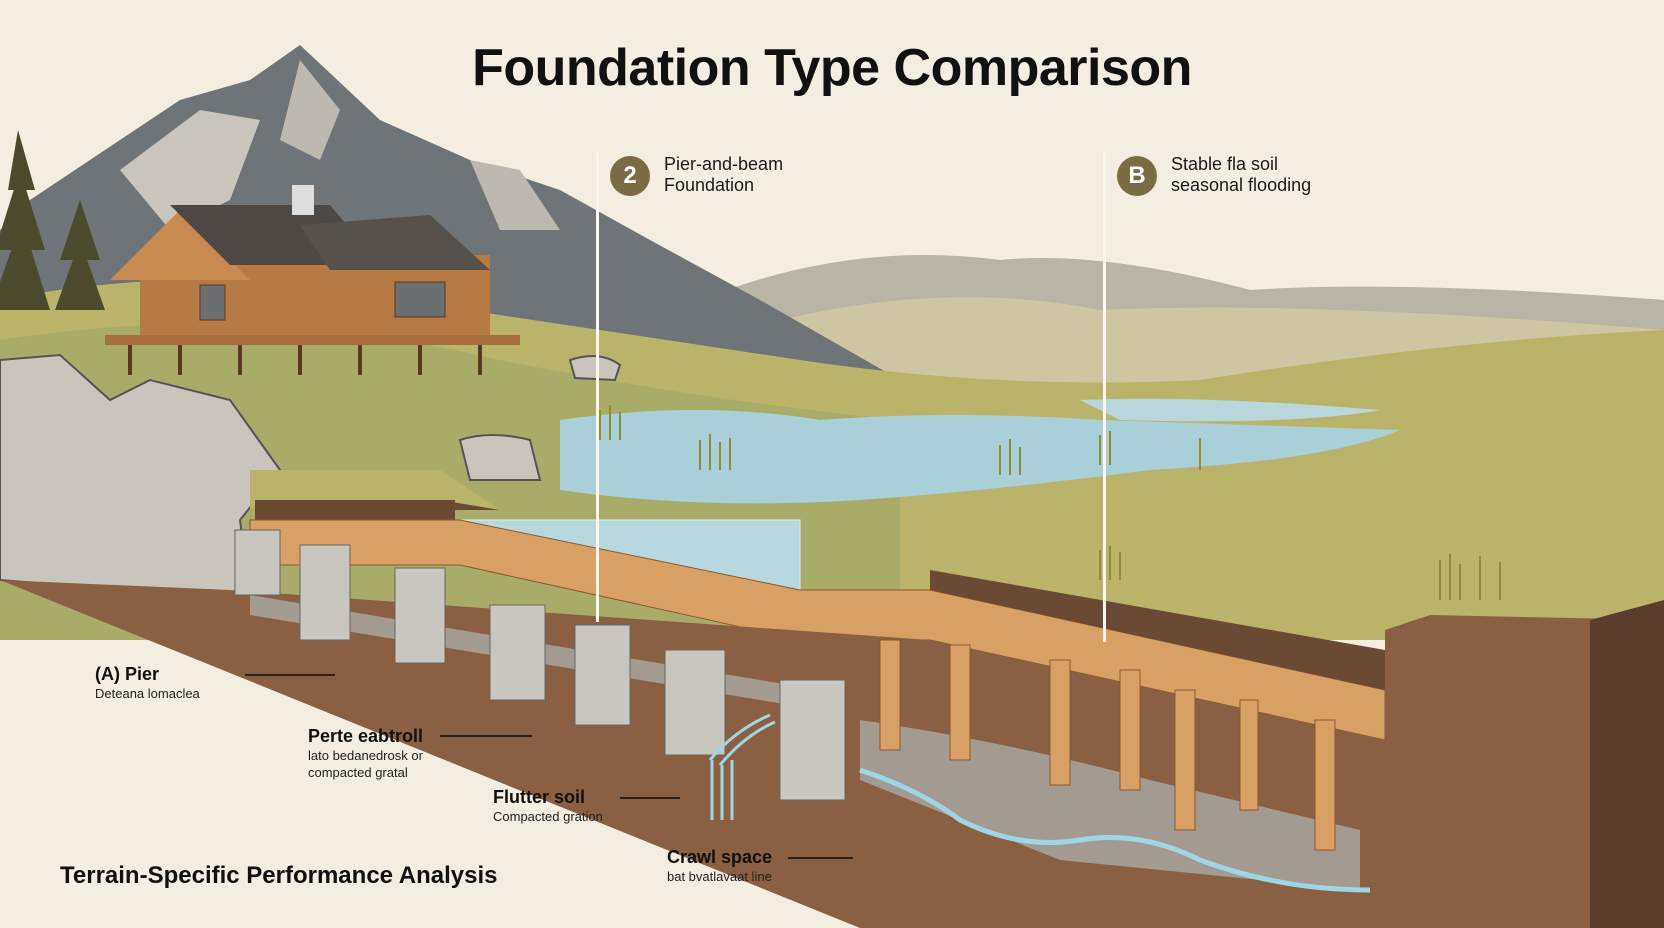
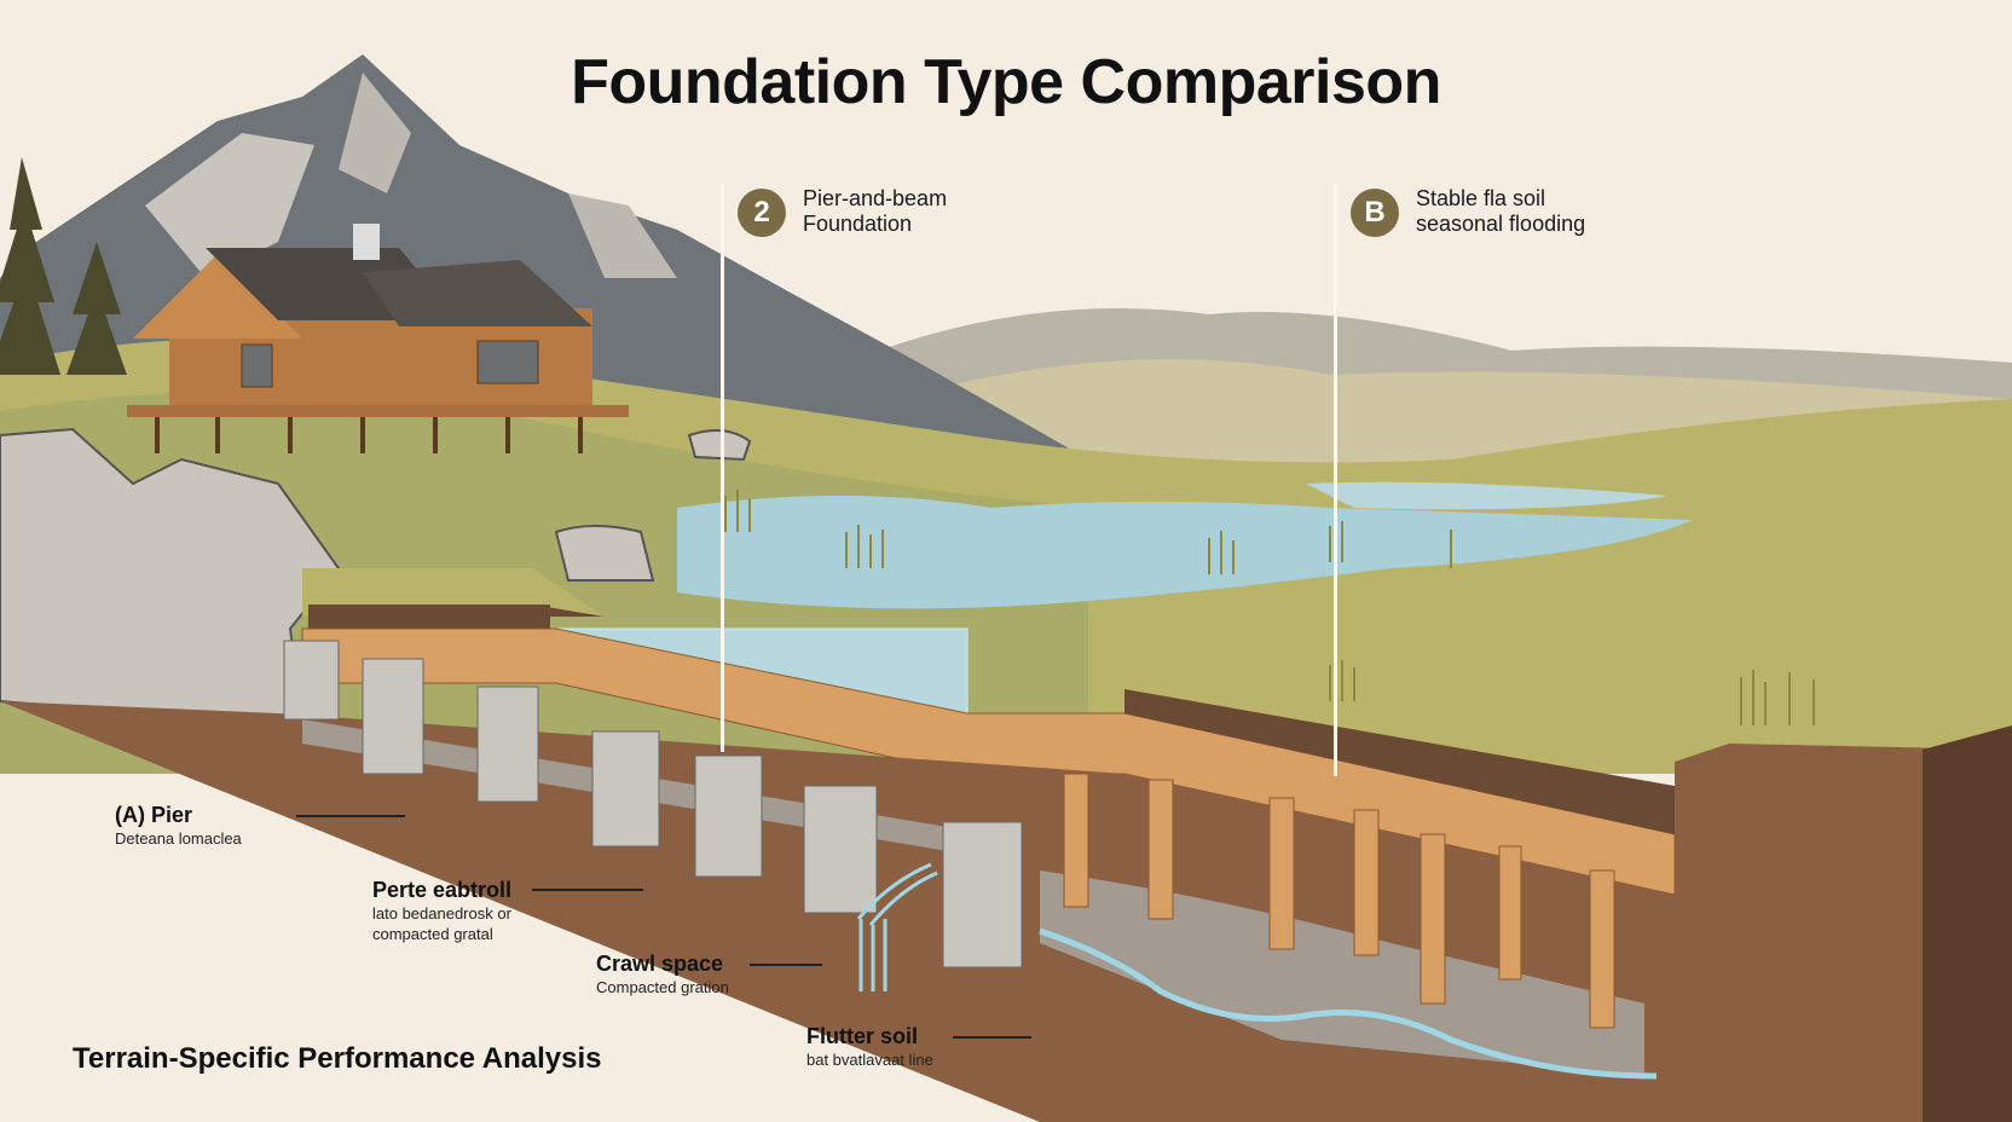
  Foundation Type Comparison
  2
  Pier-and-beam
  Foundation
  B
  Stable fla soil
  seasonal flooding
  (A) Pier
  Deteana lomaclea
  Perte eabtroll
  lato bedanedrosk or
  compacted gratal
- Flutter soil
+ Crawl space
  Compacted gration
- Crawl space
+ Flutter soil
  bat bvatlavaat line
  Terrain-Specific Performance Analysis
